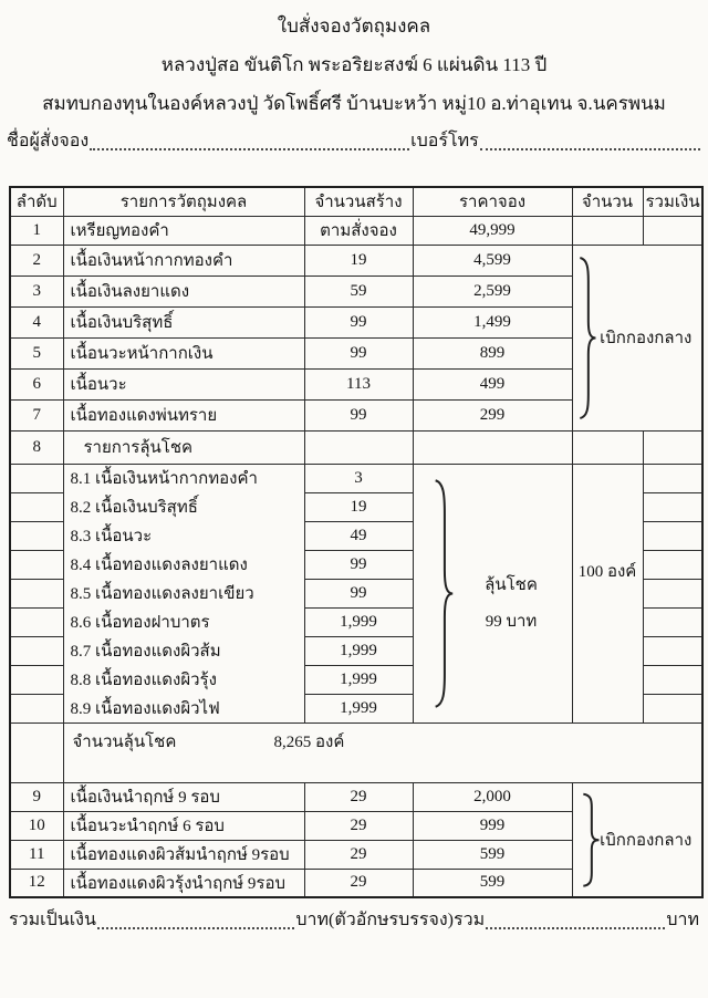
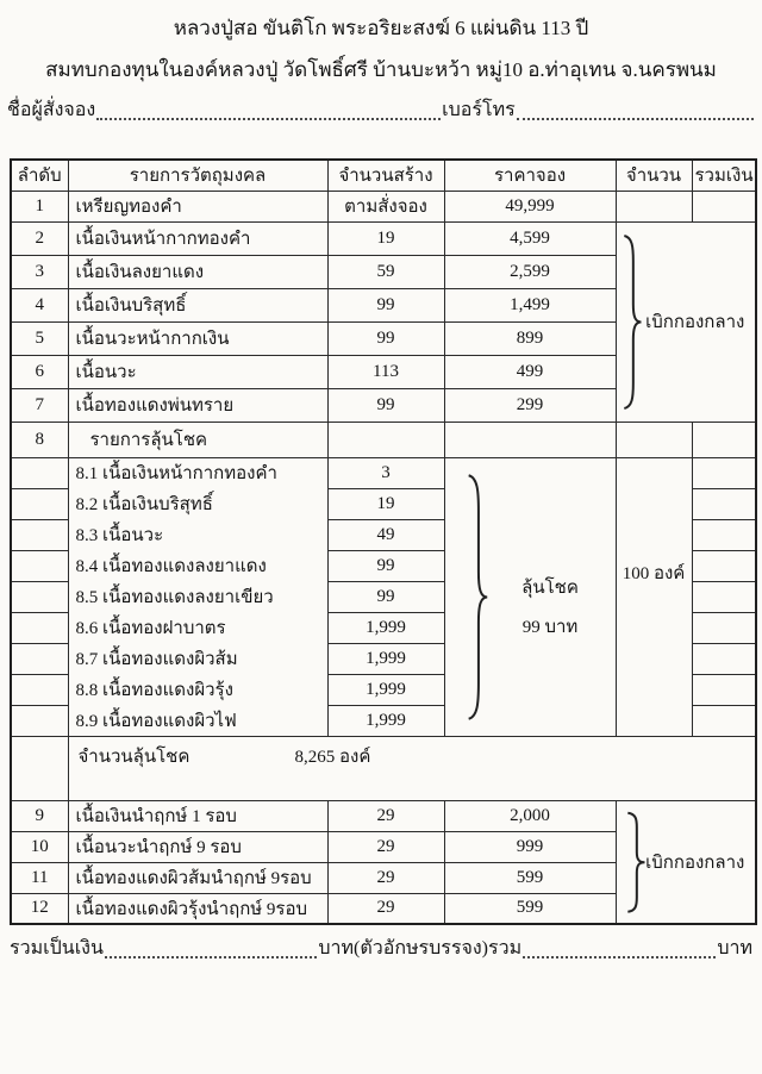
- ใบสั่งจองวัตถุมงคล
  หลวงปู่สอ ขันติโก พระอริยะสงฆ์ 6 แผ่นดิน 113 ปี
  สมทบกองทุนในองค์หลวงปู่ วัดโพธิ์ศรี บ้านบะหว้า หมู่10 อ.ท่าอุเทน จ.นครพนม
  ชื่อผู้สั่งจอง
  เบอร์โทร
  ลำดับ	รายการวัตถุมงคล	จำนวนสร้าง	ราคาจอง	จำนวน	รวมเงิน
  1	เหรียญทองคำ	ตามสั่งจอง	49,999
  2	เนื้อเงินหน้ากากทองคำ	19	4,599	เบิกกองกลาง
  3	เนื้อเงินลงยาแดง	59	2,599
  4	เนื้อเงินบริสุทธิ์	99	1,499
  5	เนื้อนวะหน้ากากเงิน	99	899
  6	เนื้อนวะ	113	499
  7	เนื้อทองแดงพ่นทราย	99	299
  8	รายการลุ้นโชค
  	8.1 เนื้อเงินหน้ากากทองคำ	3	ลุ้นโชค 99 บาท	100 องค์
  	8.2 เนื้อเงินบริสุทธิ์	19
  	8.3 เนื้อนวะ	49
  	8.4 เนื้อทองแดงลงยาแดง	99
  	8.5 เนื้อทองแดงลงยาเขียว	99
  	8.6 เนื้อทองฝาบาตร	1,999
  	8.7 เนื้อทองแดงผิวส้ม	1,999
  	8.8 เนื้อทองแดงผิวรุ้ง	1,999
  	8.9 เนื้อทองแดงผิวไฟ	1,999
  	จำนวนลุ้นโชค 8,265 องค์
- 9	เนื้อเงินนำฤกษ์ 9 รอบ	29	2,000	เบิกกองกลาง
+ 9	เนื้อเงินนำฤกษ์ 1 รอบ	29	2,000	เบิกกองกลาง
- 10	เนื้อนวะนำฤกษ์ 6 รอบ	29	999
+ 10	เนื้อนวะนำฤกษ์ 9 รอบ	29	999
  11	เนื้อทองแดงผิวส้มนำฤกษ์ 9รอบ	29	599
  12	เนื้อทองแดงผิวรุ้งนำฤกษ์ 9รอบ	29	599
  รวมเป็นเงิน
  บาท(ตัวอักษรบรรจง)รวม
  บาท
